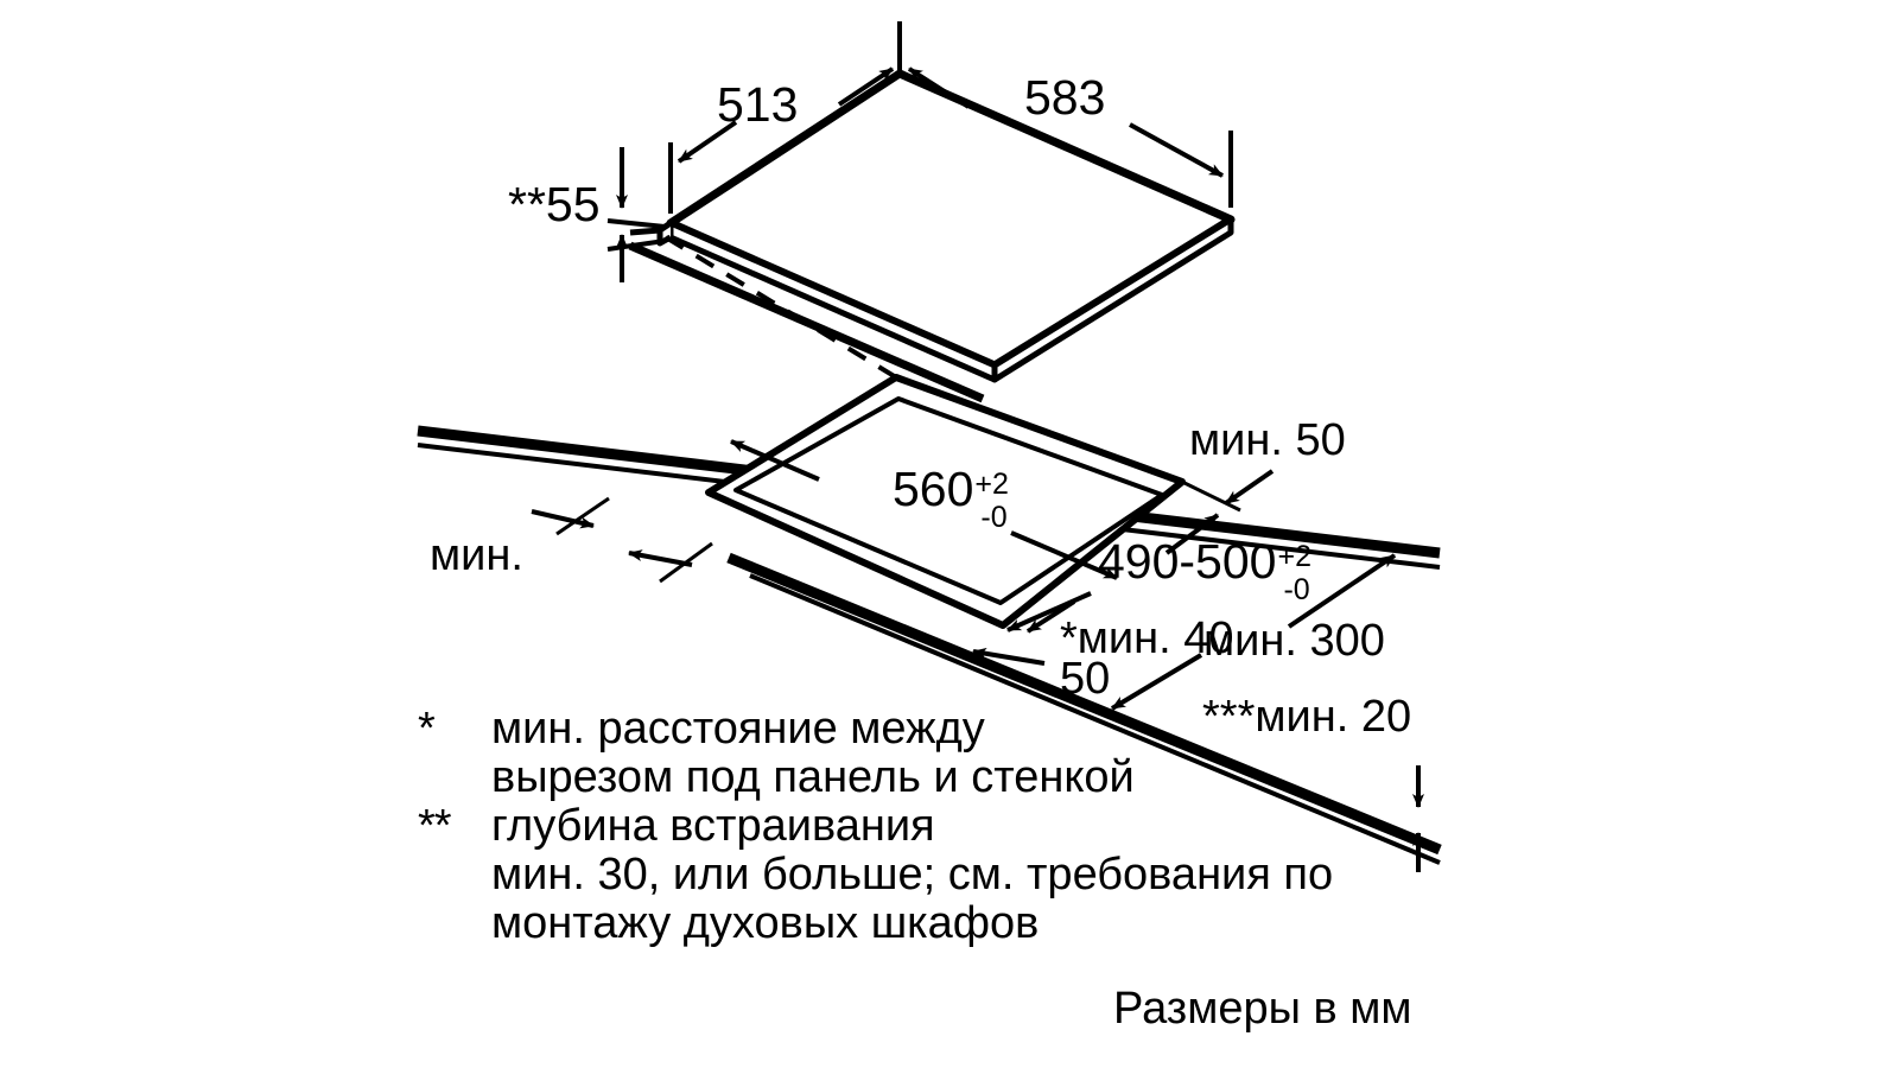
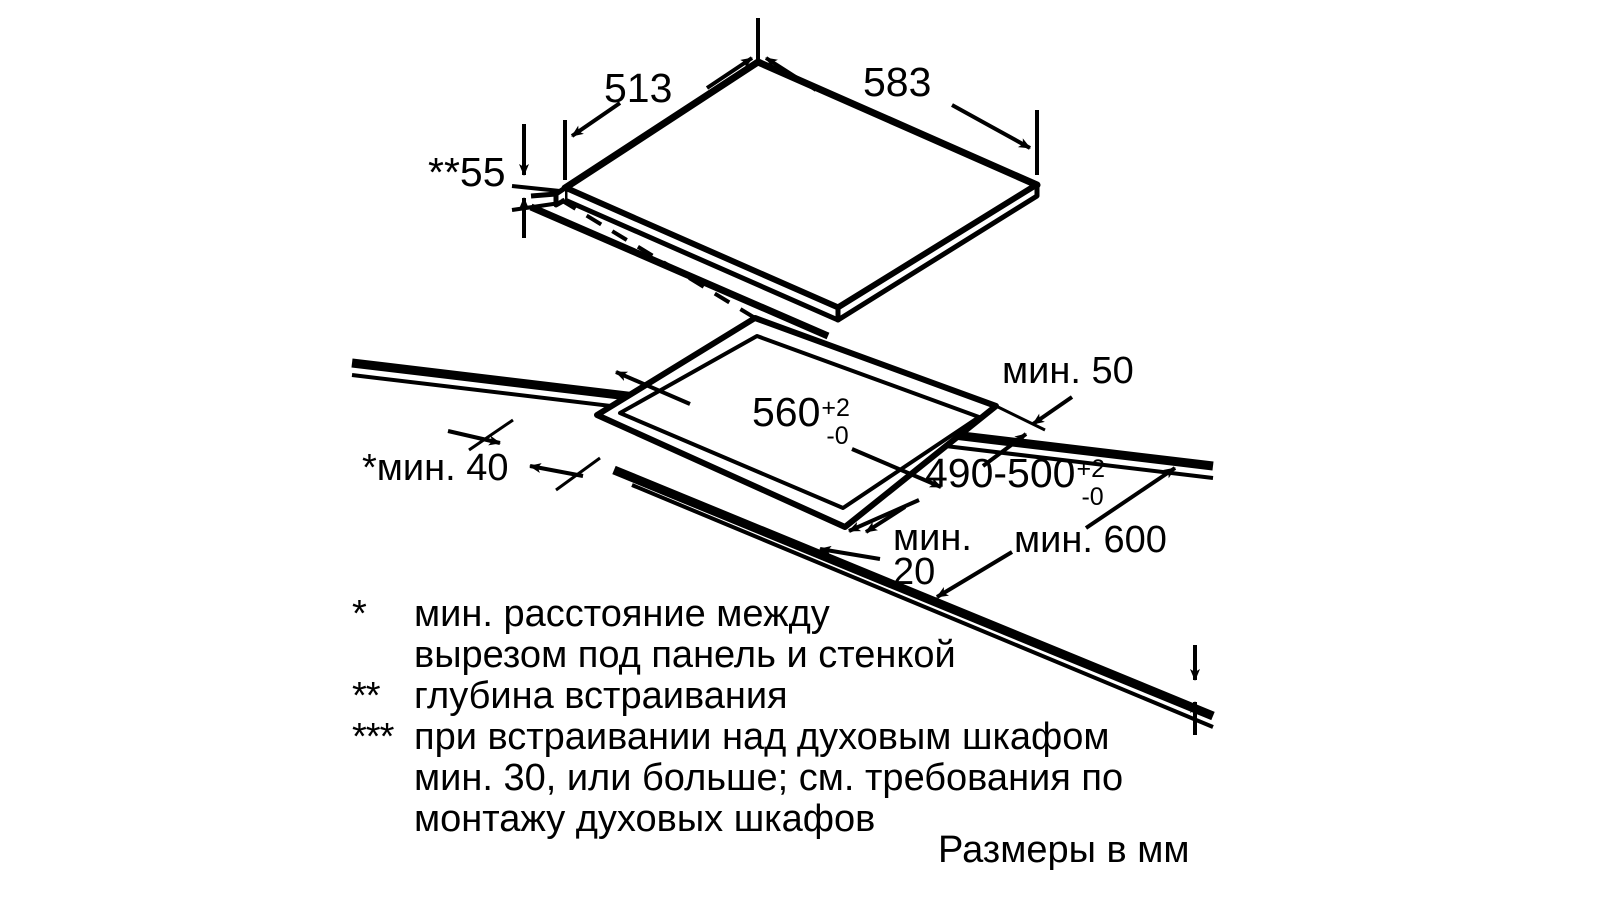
  513
  583
  **55
  560
  +2
  -0
  490-500
  +2
  -0
  мин. 50
- *мин. 40
+ мин.
- 50
+ 20
- мин. 300
+ мин. 600
- ***мин. 20
- мин.
+ *мин. 40
  *
  мин. расстояние между
  вырезом под панель и стенкой
  **
  глубина встраивания
+ ***
+ при встраивании над духовым шкафом
  мин. 30, или больше; см. требования по
  монтажу духовых шкафов
  Размеры в мм
